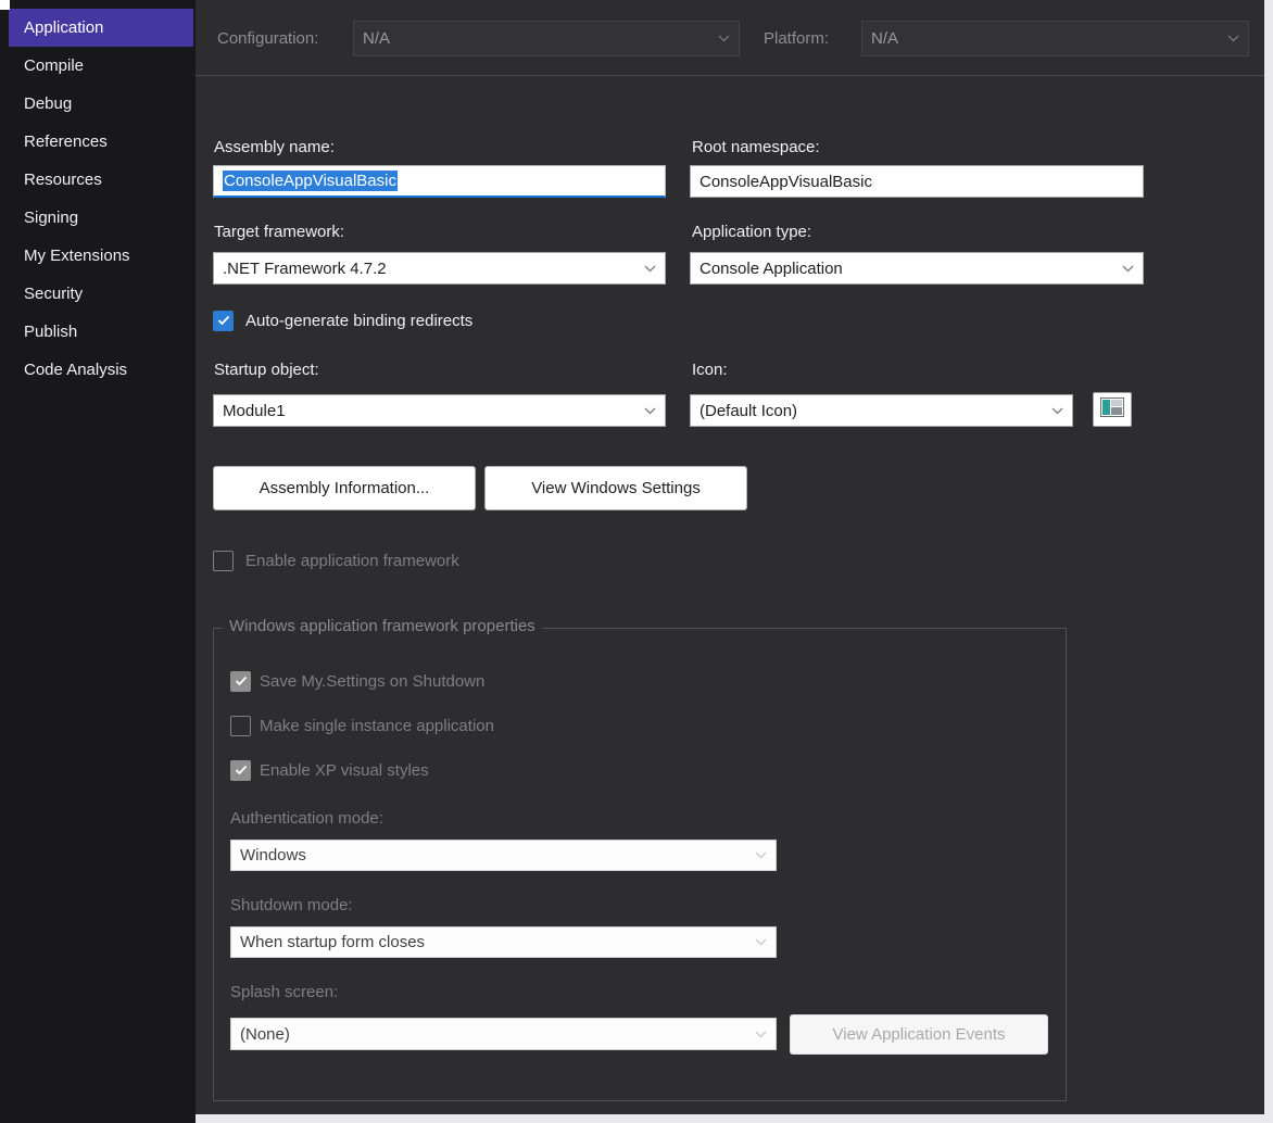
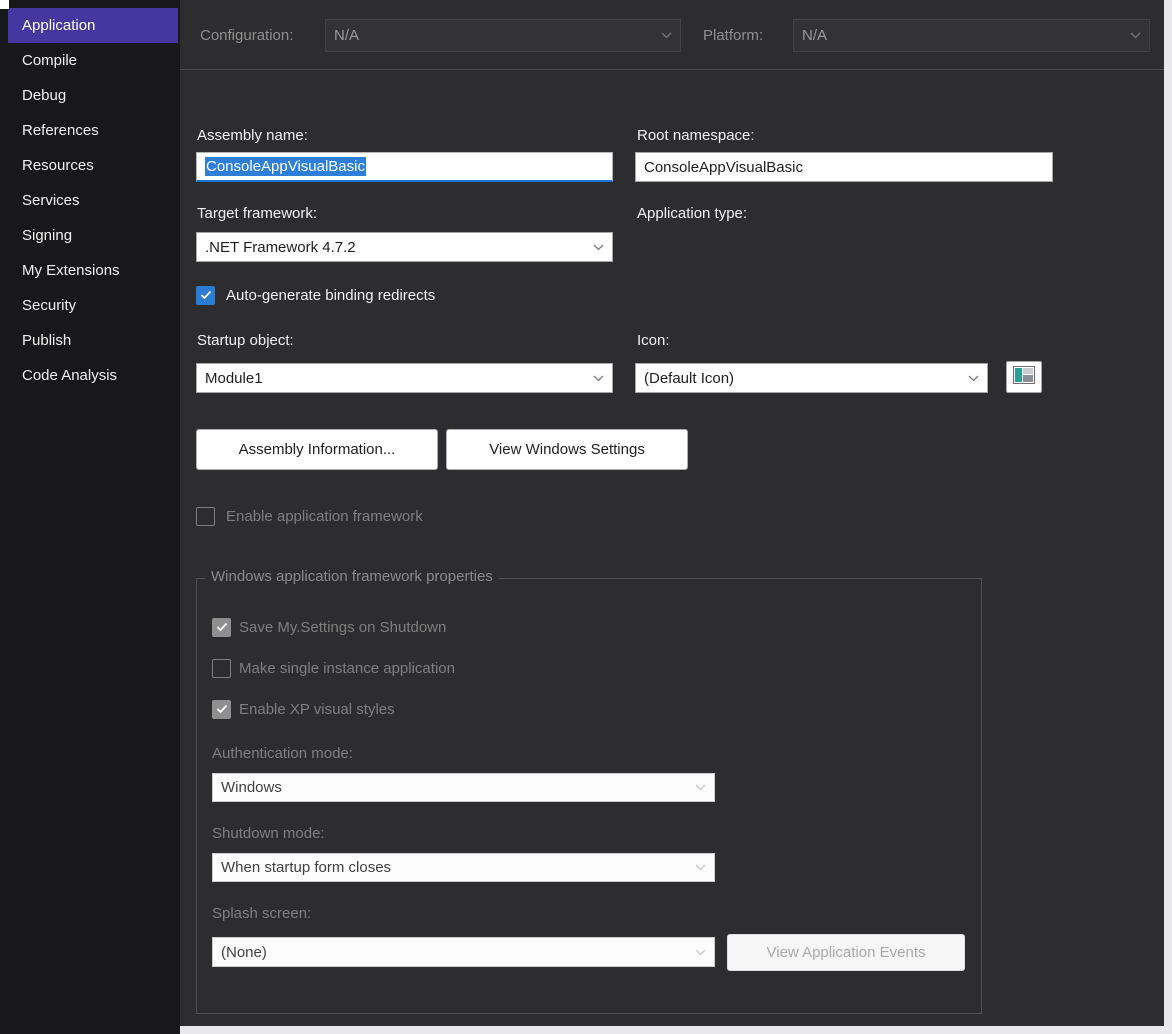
  Application
  Compile
  Debug
  References
  Resources
+ Services
  Signing
  My Extensions
  Security
  Publish
  Code Analysis
  Configuration:
  N/A
  Platform:
  N/A
  Assembly name:
  ConsoleAppVisualBasic
  Root namespace:
  ConsoleAppVisualBasic
  Target framework:
  .NET Framework 4.7.2
  Application type:
- Console Application
  Auto-generate binding redirects
  Startup object:
  Module1
  Icon:
  (Default Icon)
  Assembly Information...
  View Windows Settings
  Enable application framework
  Windows application framework properties
  Save My.Settings on Shutdown
  Make single instance application
  Enable XP visual styles
  Authentication mode:
  Windows
  Shutdown mode:
  When startup form closes
  Splash screen:
  (None)
  View Application Events
